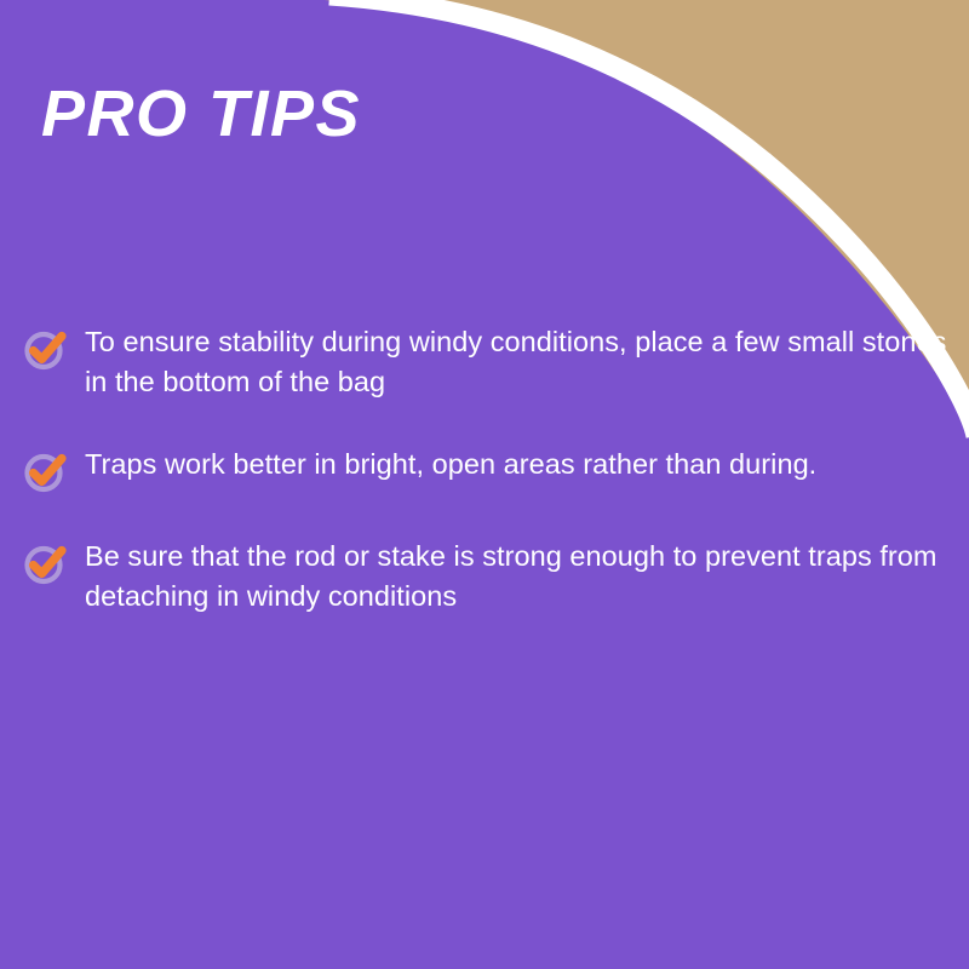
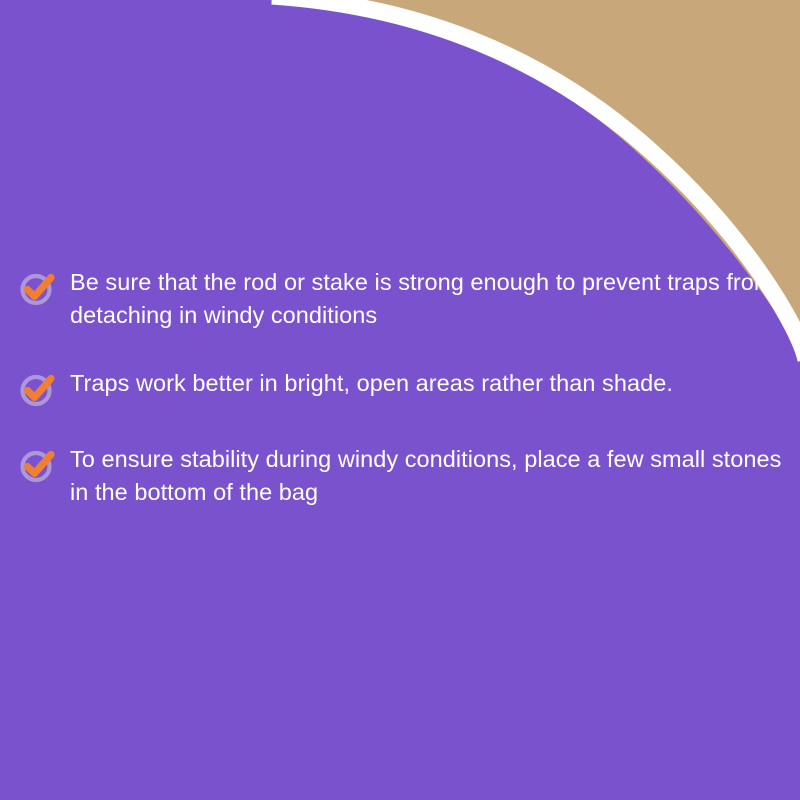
- PRO TIPS
- To ensure stability during windy conditions, place a few small stones in the bottom of the bag
+ Be sure that the rod or stake is strong enough to prevent traps from detaching in windy conditions
- Traps work better in bright, open areas rather than during.
+ Traps work better in bright, open areas rather than shade.
- Be sure that the rod or stake is strong enough to prevent traps from detaching in windy conditions
+ To ensure stability during windy conditions, place a few small stones in the bottom of the bag
